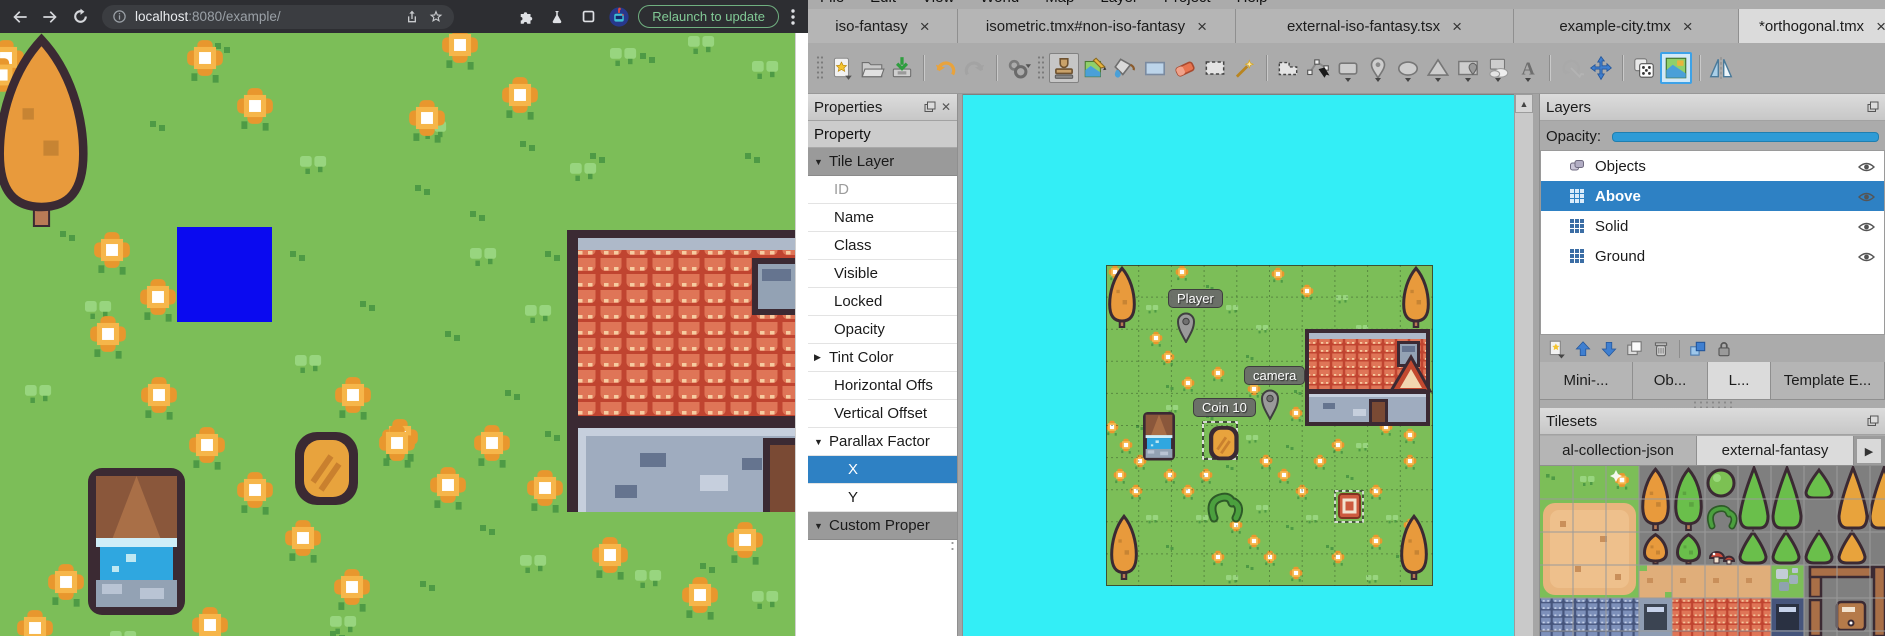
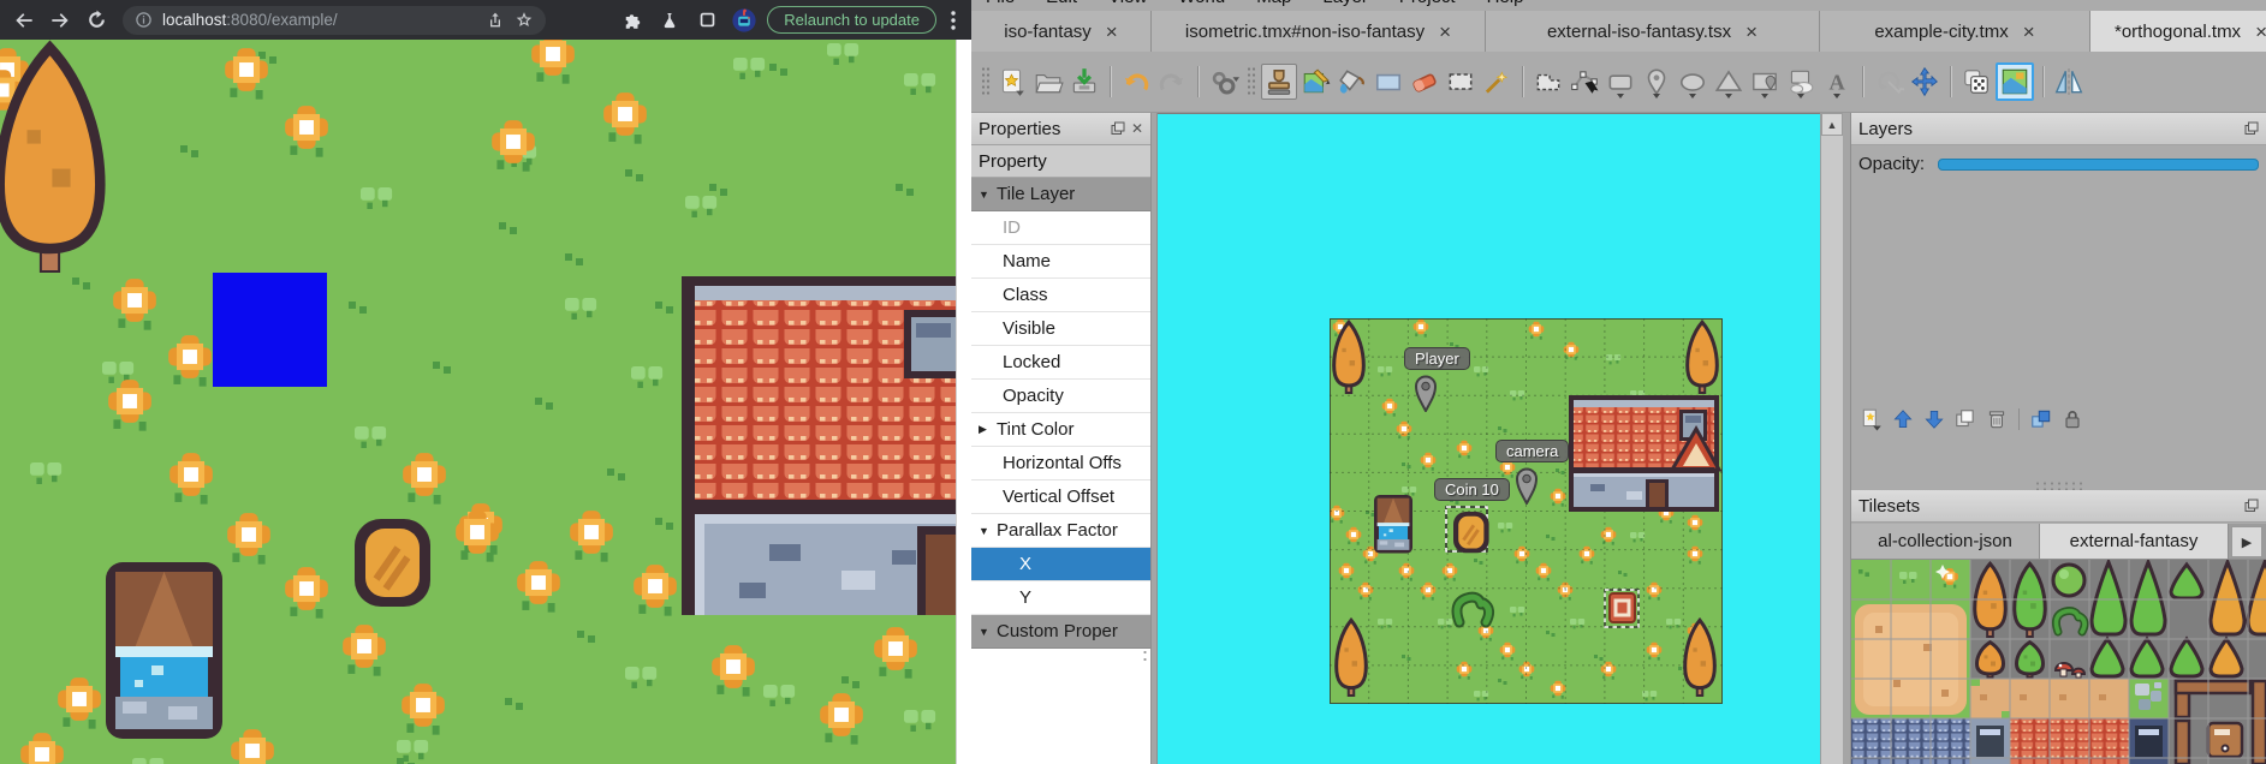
  localhost:8080/example/
  Relaunch to update
  iso-fantasy
  ×
  isometric.tmx#non-iso-fantasy
  ×
  external-iso-fantasy.tsx
  ×
  example-city.tmx
  ×
  *orthogonal.tmx
  ×
  A
  Properties
  ✕
  Property
  ▼
  Tile Layer
  ID
  Name
  Class
  Visible
  Locked
  Opacity
  ▶
  Tint Color
  Horizontal Offs
  Vertical Offset
  ▼
  Parallax Factor
  X
  Y
  ▼
  Custom Proper
  Player
  camera
  Coin 10
  ▲
  Layers
  Opacity:
- Objects
- Above
- Solid
- Ground
- Mini-...
- Ob...
- L...
- Template E...
  Tilesets
  al-collection-json
  external-fantasy
  ▶
